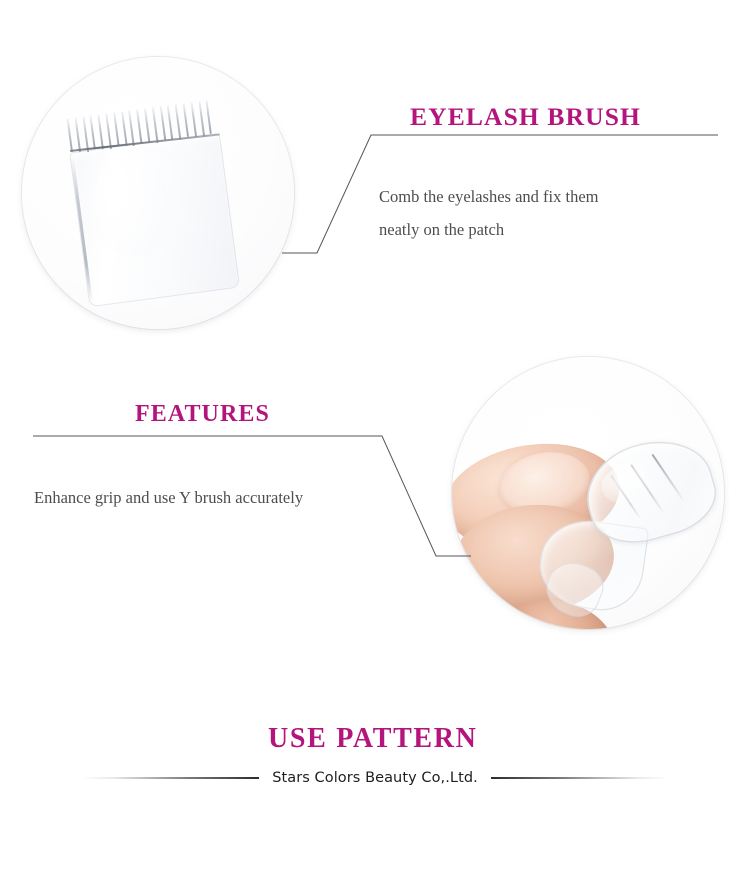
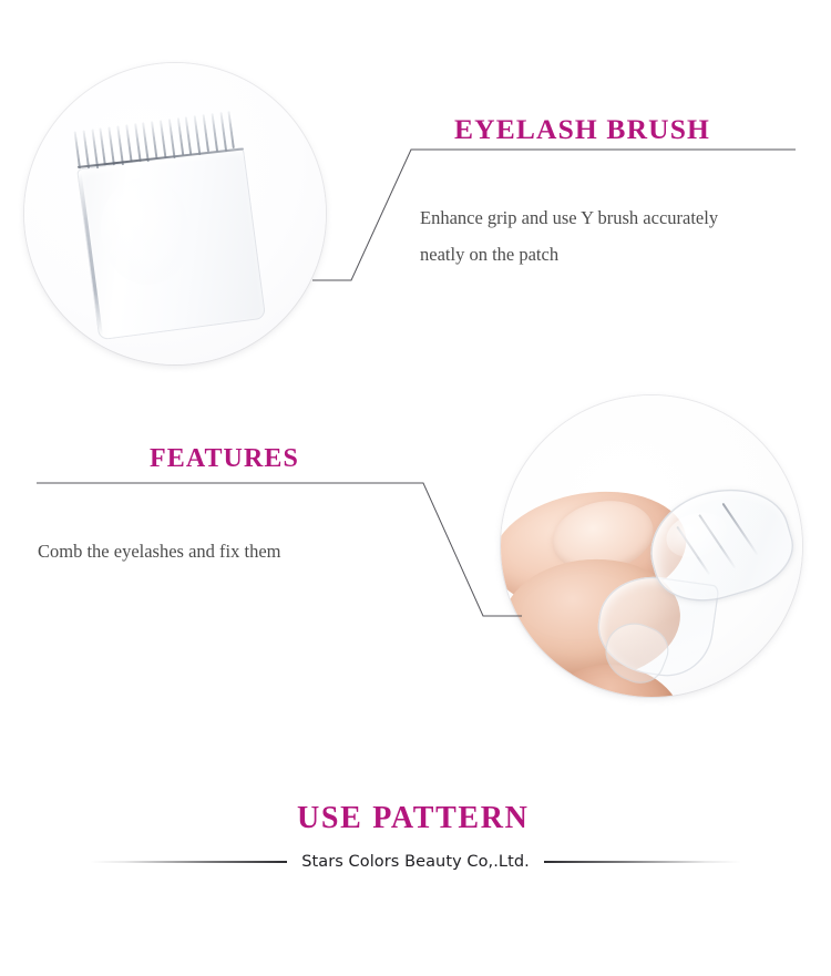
  EYELASH BRUSH
- Comb the eyelashes and fix them
+ Enhance grip and use Y brush accurately
  neatly on the patch
  FEATURES
- Enhance grip and use Y brush accurately
+ Comb the eyelashes and fix them
  USE PATTERN
  Stars Colors Beauty Co,.Ltd.
